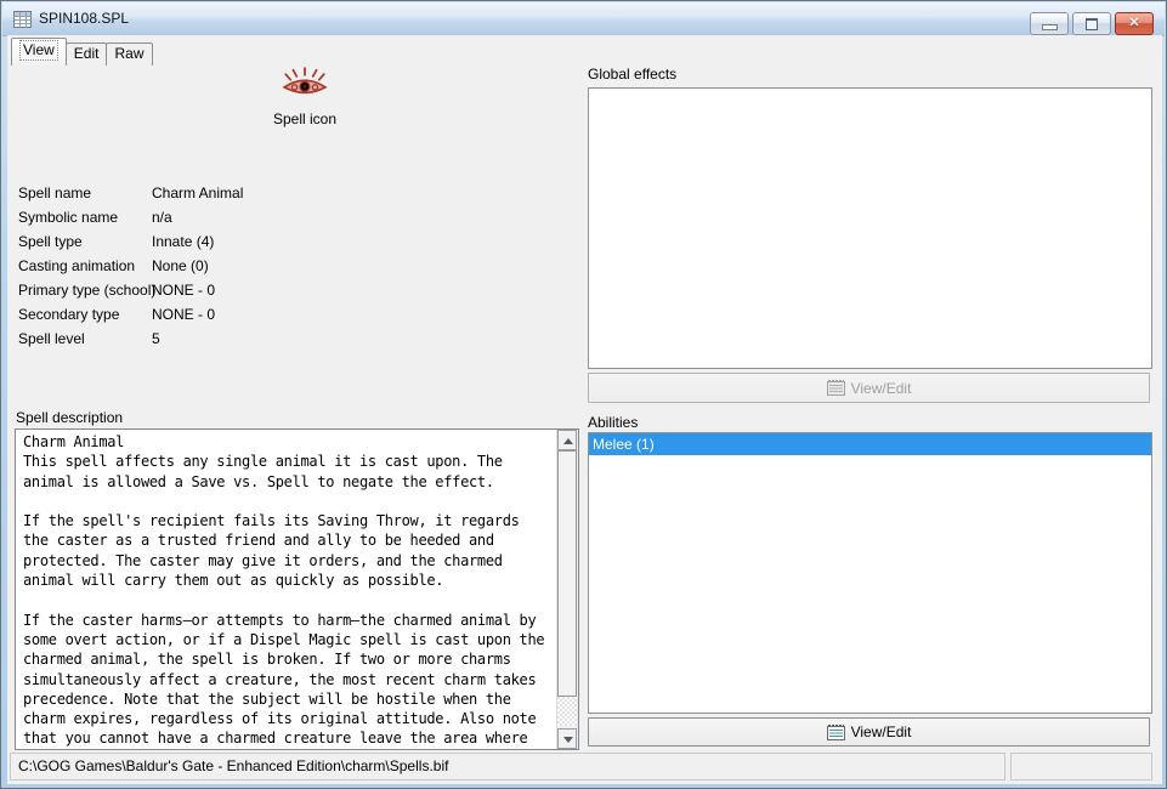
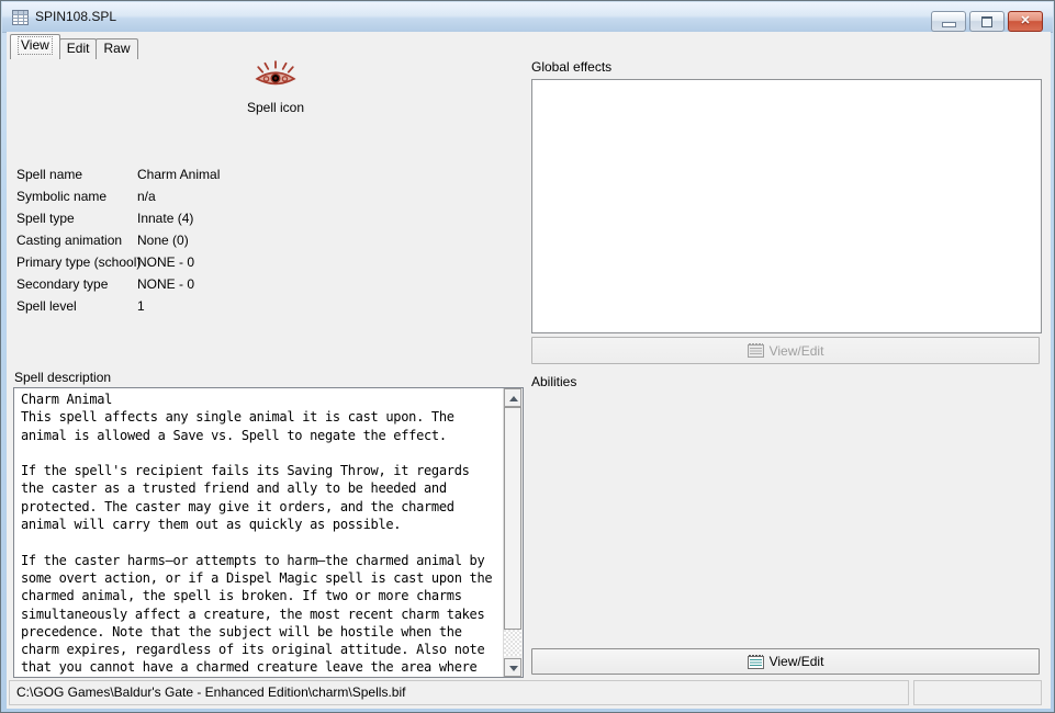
  SPIN108.SPL
  ✕
  View
  Edit
  Raw
  Spell icon
  Spell name
  Charm Animal
  Symbolic name
  n/a
  Spell type
  Innate (4)
  Casting animation
  None (0)
  Primary type (school)
  NONE - 0
  Secondary type
  NONE - 0
  Spell level
- 5
+ 1
  Spell description
  Charm Animal
  This spell affects any single animal it is cast upon. The
  animal is allowed a Save vs. Spell to negate the effect.
  If the spell's recipient fails its Saving Throw, it regards
  the caster as a trusted friend and ally to be heeded and
  protected. The caster may give it orders, and the charmed
  animal will carry them out as quickly as possible.
  If the caster harms—or attempts to harm—the charmed animal by
  some overt action, or if a Dispel Magic spell is cast upon the
  charmed animal, the spell is broken. If two or more charms
  simultaneously affect a creature, the most recent charm takes
  precedence. Note that the subject will be hostile when the
  charm expires, regardless of its original attitude. Also note
  that you cannot have a charmed creature leave the area where
  Global effects
  View/Edit
  Abilities
- Melee (1)
  View/Edit
  C:\GOG Games\Baldur's Gate - Enhanced Edition\charm\Spells.bif
